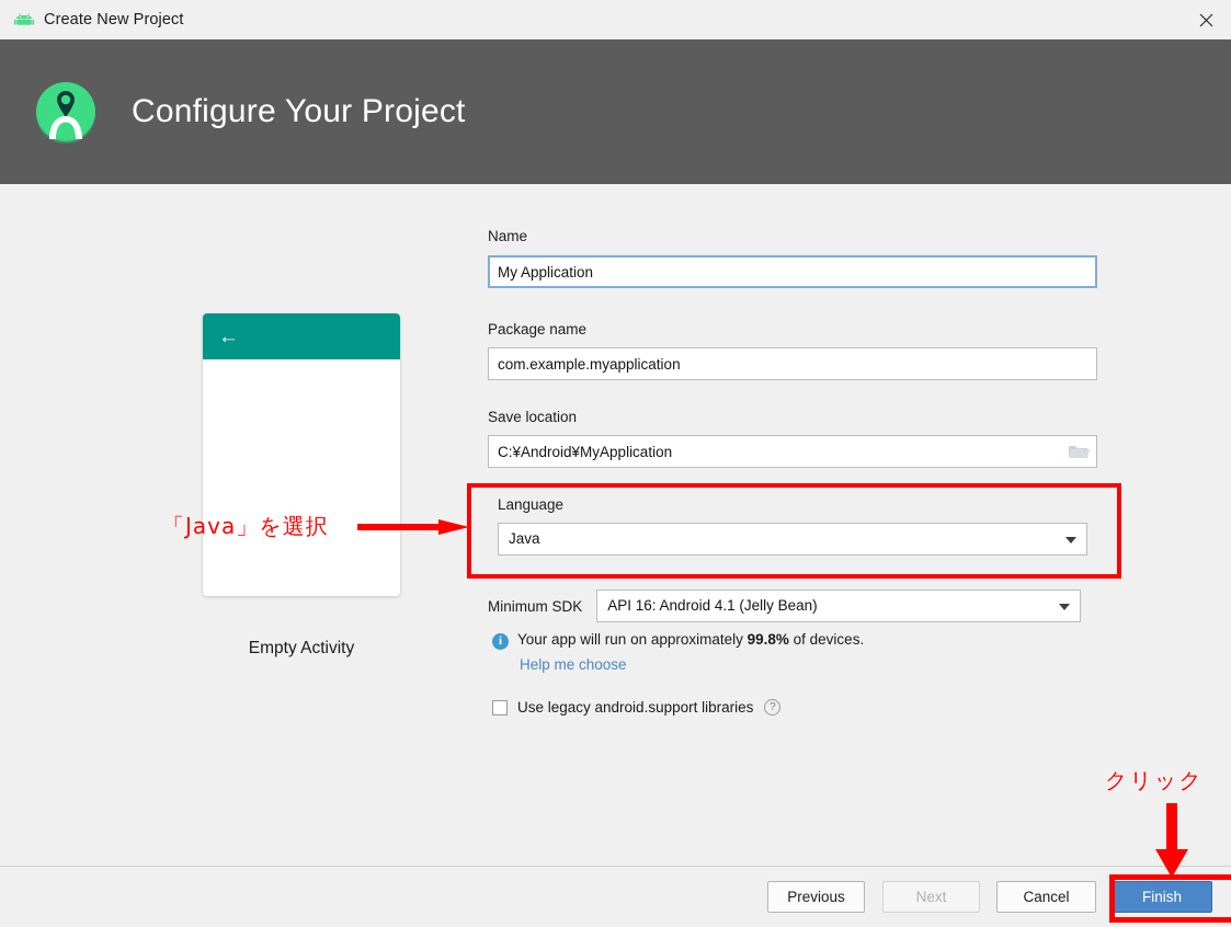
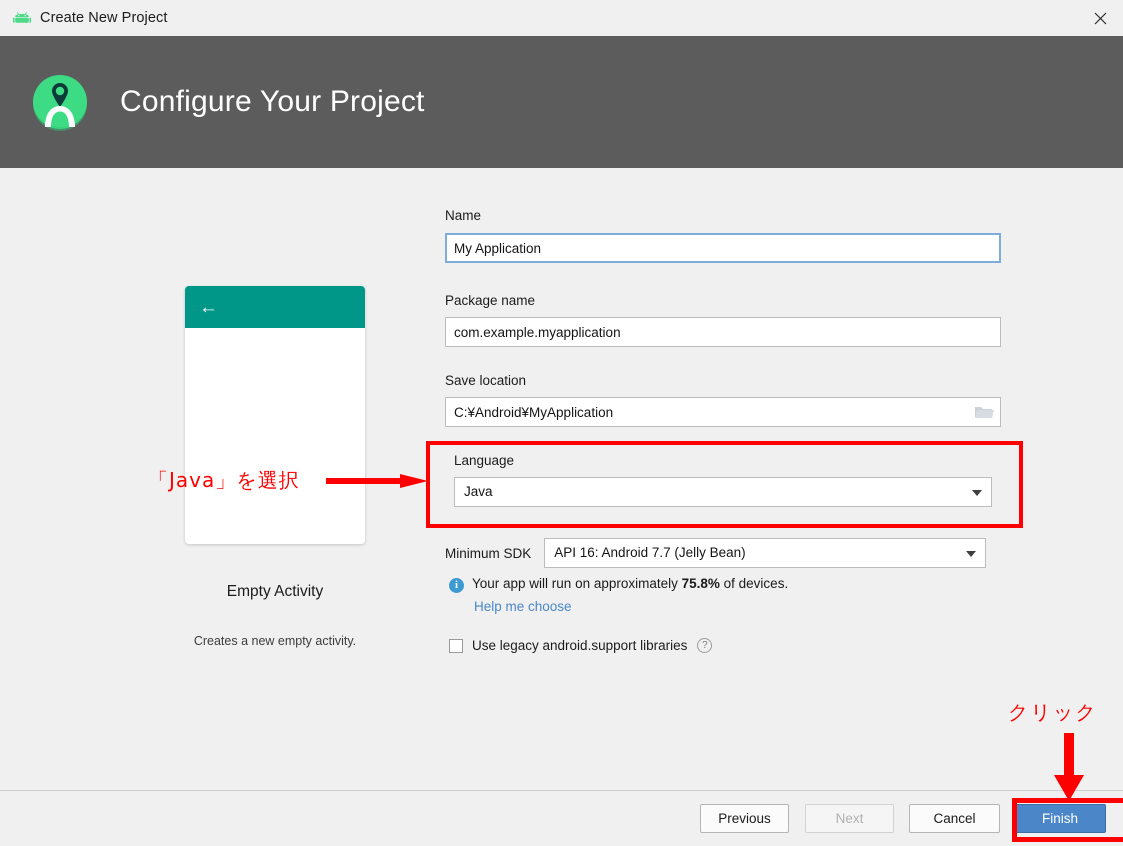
  Create New Project
  Configure Your Project
  ←
  Empty Activity
+ Creates a new empty activity.
  Name
  My Application
  Package name
  com.example.myapplication
  Save location
  C:¥Android¥MyApplication
  Language
  Java
  Minimum SDK
- API 16: Android 4.1 (Jelly Bean)
+ API 16: Android 7.7 (Jelly Bean)
  i
- Your app will run on approximately 99.8% of devices.
+ Your app will run on approximately 75.8% of devices.
  Help me choose
  Use legacy android.support libraries
  ?
  Previous
  Next
  Cancel
  Finish
  「Java」を選択
  クリック
